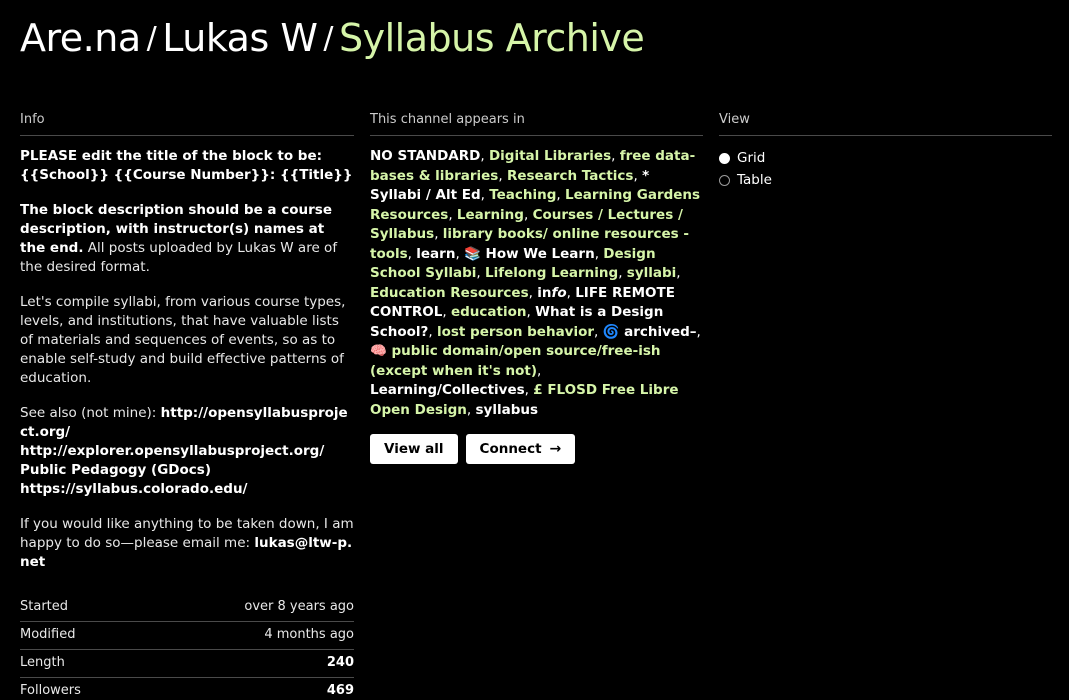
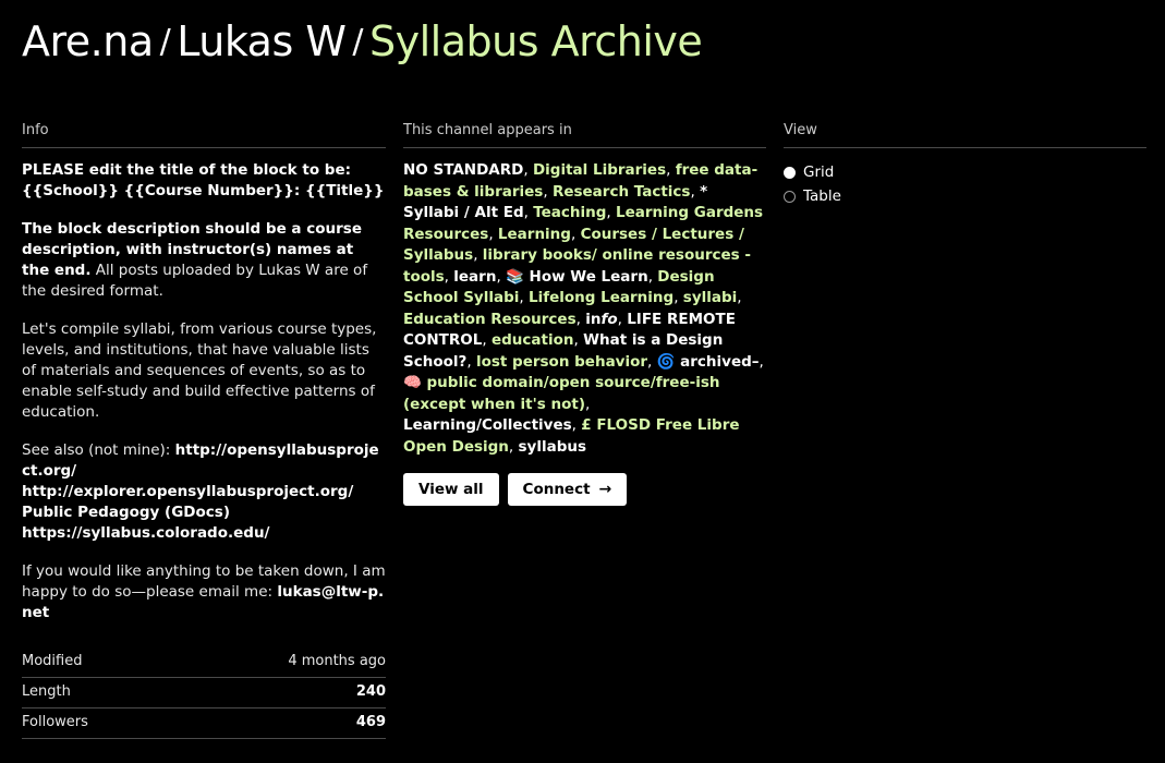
  Are.na / Lukas W / Syllabus Archive
  Info
  PLEASE edit the title of the block to be: {{School}} {{Course Number}}: {{Title}}
  The block description should be a course description, with instructor(s) names at the end. All posts uploaded by Lukas W are of the desired format.
  Let's compile syllabi, from various course types, levels, and institutions, that have valuable lists of materials and sequences of events, so as to enable self-study and build effective patterns of education.
  See also (not mine): http://opensyllabusproject.org/
  http://explorer.opensyllabusproject.org/
  Public Pedagogy (GDocs)
  https://syllabus.colorado.edu/
  If you would like anything to be taken down, I am happy to do so—please email me: lukas@ltw-p.net
- Started	over 8 years ago
  Modified	4 months ago
  Length	240
  Followers	469
  This channel appears in
  NO STANDARD, Digital Libraries, free data-bases & libraries, Research Tactics, * Syllabi / Alt Ed, Teaching, Learning Gardens Resources, Learning, Courses / Lectures / Syllabus, library books/ online resources - tools, learn, 📚 How We Learn, Design School Syllabi, Lifelong Learning, syllabi, Education Resources, info, LIFE REMOTE CONTROL, education, What is a Design School?, lost person behavior, 🌀 archived–, 🧠 public domain/open source/free-ish (except when it's not), Learning/Collectives, £ FLOSD Free Libre Open Design, syllabus
  View all
  Connect
  →
  View
  Grid
  Table
